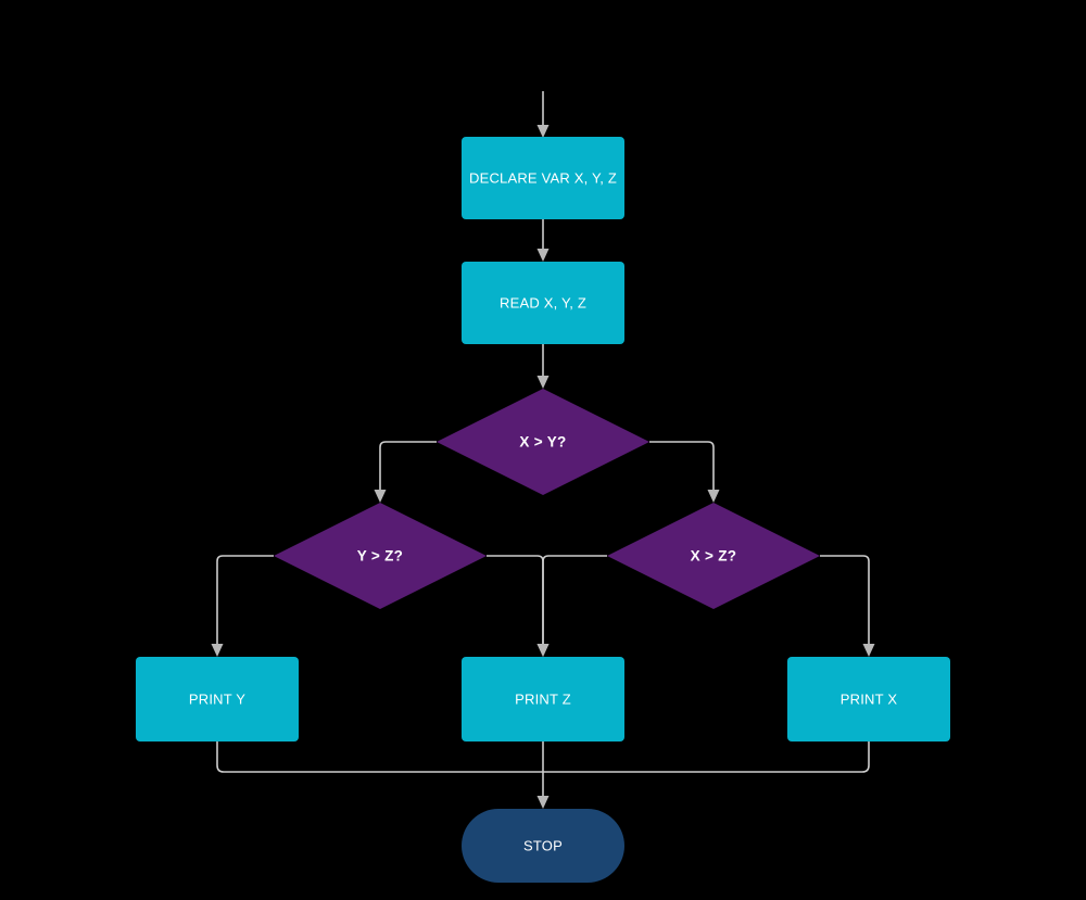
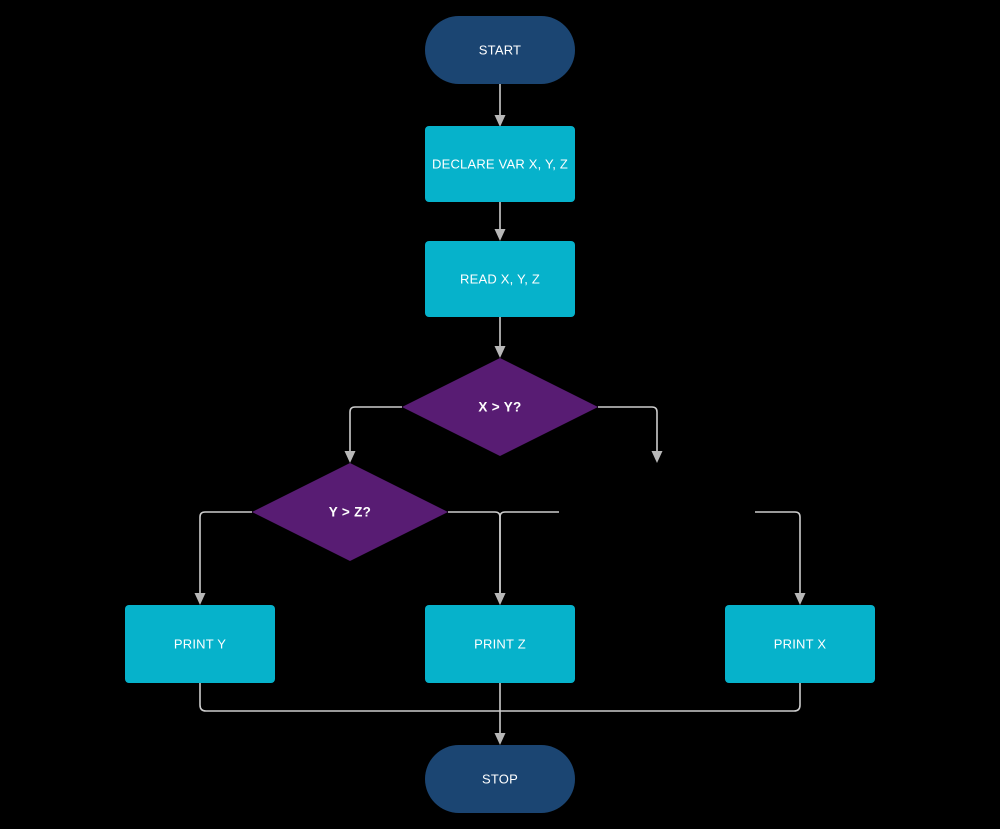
+ START
  DECLARE VAR X, Y, Z
  READ X, Y, Z
  X > Y?
  Y > Z?
- X > Z?
  PRINT Y
  PRINT Z
  PRINT X
  STOP
